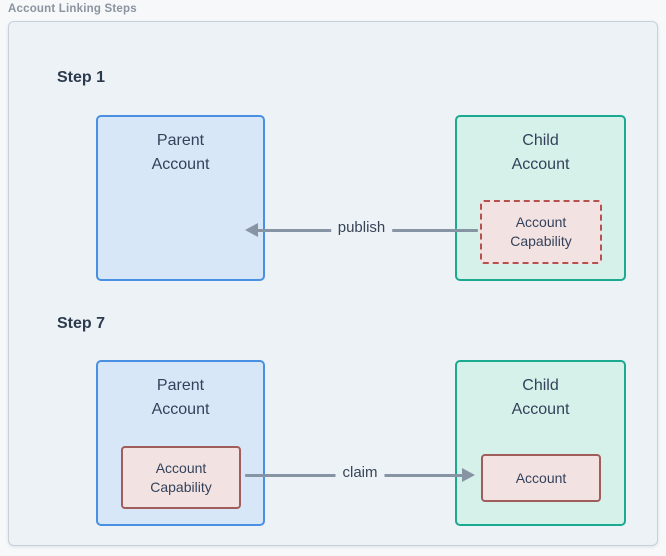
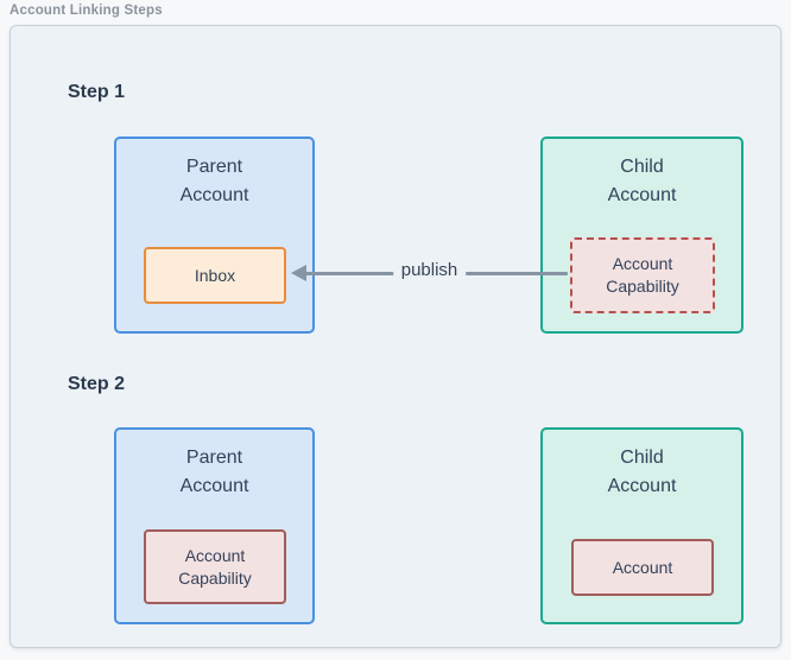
  Account Linking Steps
  Step 1
  Parent
  Account
+ Inbox
  Child
  Account
  Account
  Capability
  publish
- Step 7
+ Step 2
  Parent
  Account
  Account
  Capability
  Child
  Account
  Account
- claim
